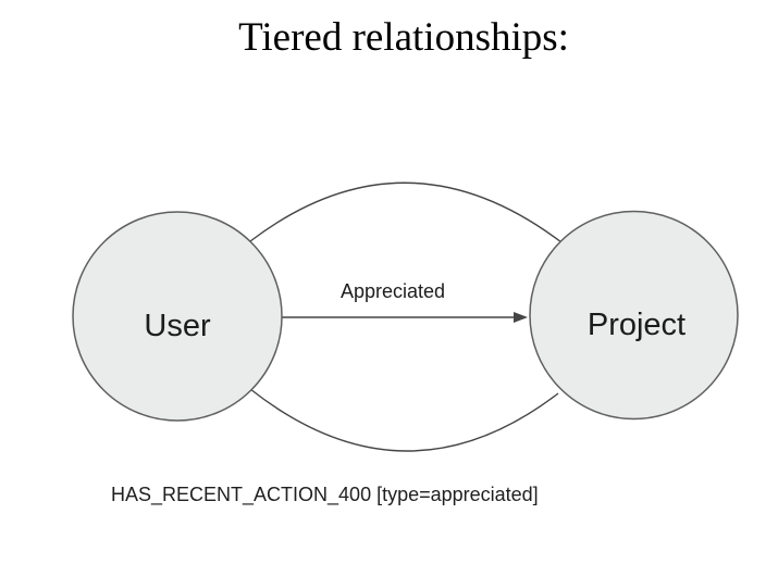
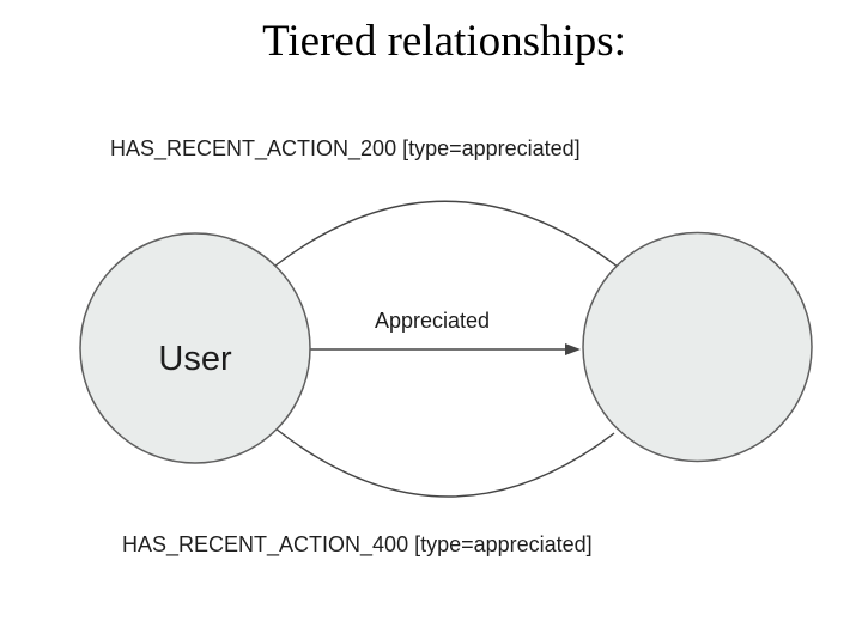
  Tiered relationships:
+ HAS_RECENT_ACTION_200 [type=appreciated]
  User
- Project
  Appreciated
  HAS_RECENT_ACTION_400 [type=appreciated]
